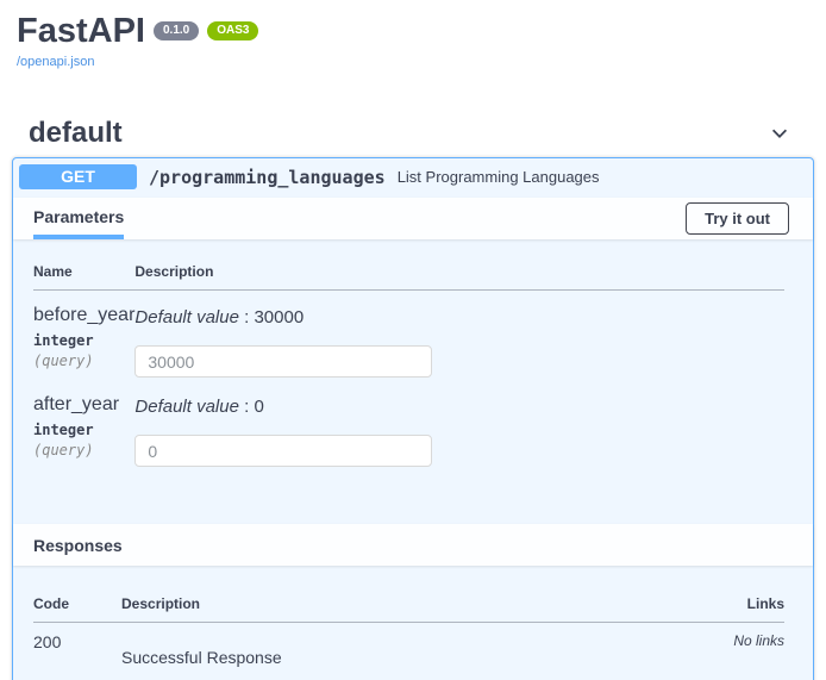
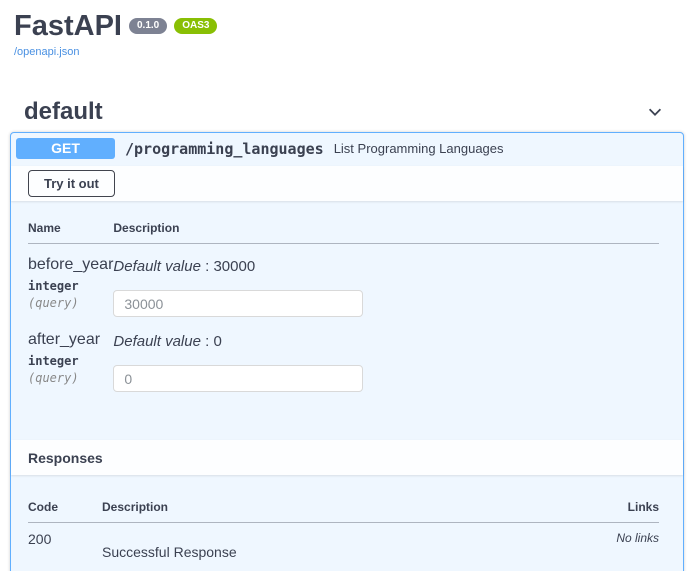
  FastAPI
  0.1.0
  OAS3
  /openapi.json
  default
  GET
  /programming_languages
  List Programming Languages
- Parameters
  Try it out
  Name	Description
  before_year integer (query)	Default value : 30000 30000
  after_year integer (query)	Default value : 0 0
  Responses
  Code	Description	Links
  200	Successful Response	No links
